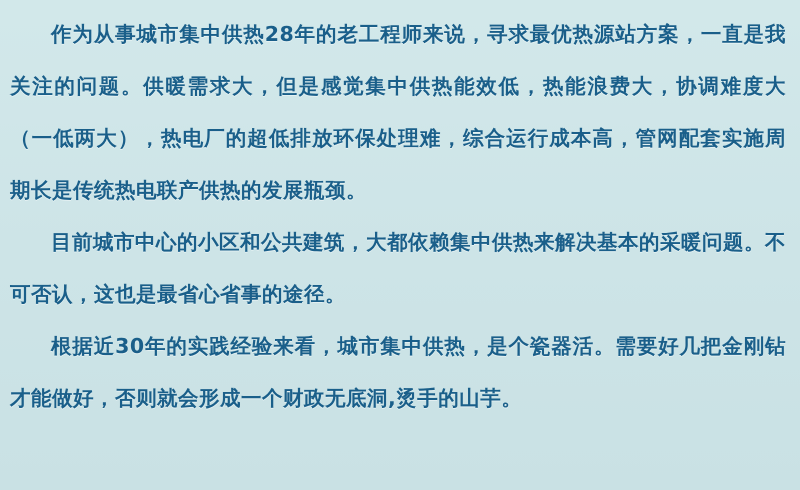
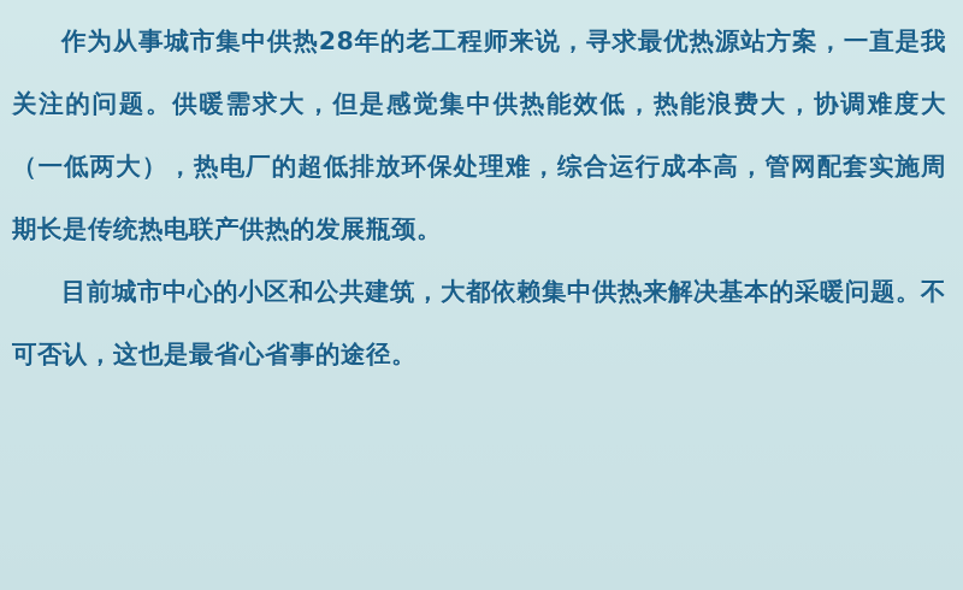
  作为从事城市集中供热28年的老工程师来说，寻求最优热源站方案，一直是我关注的问题。供暖需求大，但是感觉集中供热能效低，热能浪费大，协调难度大（一低两大），热电厂的超低排放环保处理难，综合运行成本高，管网配套实施周期长是传统热电联产供热的发展瓶颈。
  目前城市中心的小区和公共建筑，大都依赖集中供热来解决基本的采暖问题。不可否认，这也是最省心省事的途径。
- 根据近30年的实践经验来看，城市集中供热，是个瓷器活。需要好几把金刚钻才能做好，否则就会形成一个财政无底洞,烫手的山芋。
